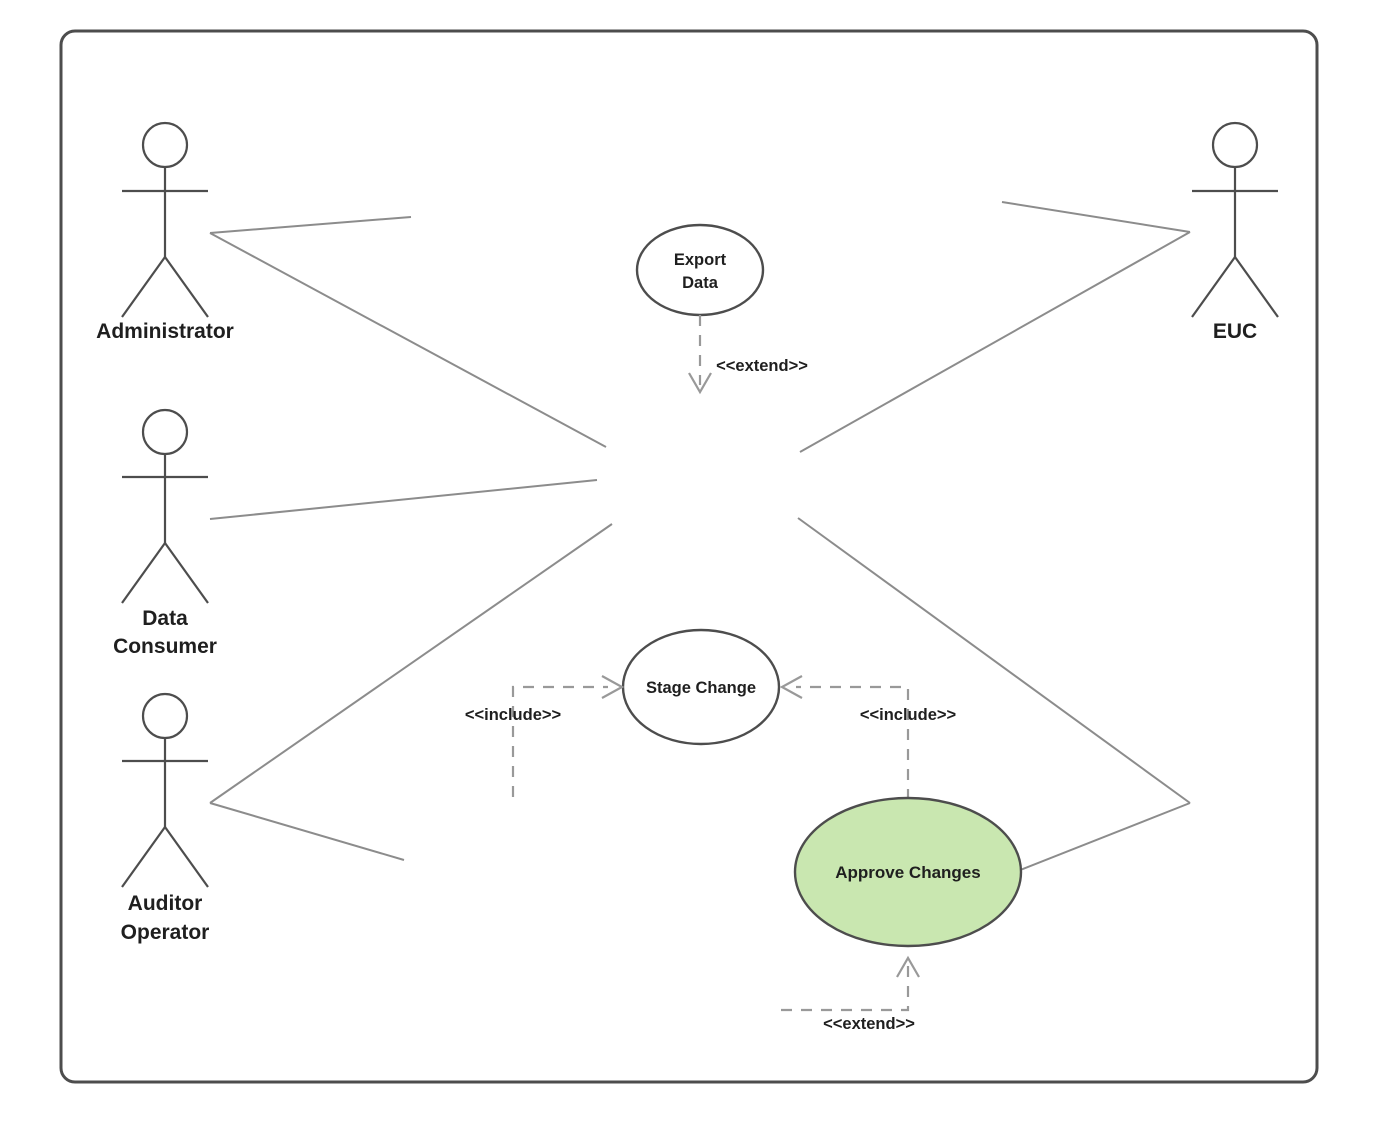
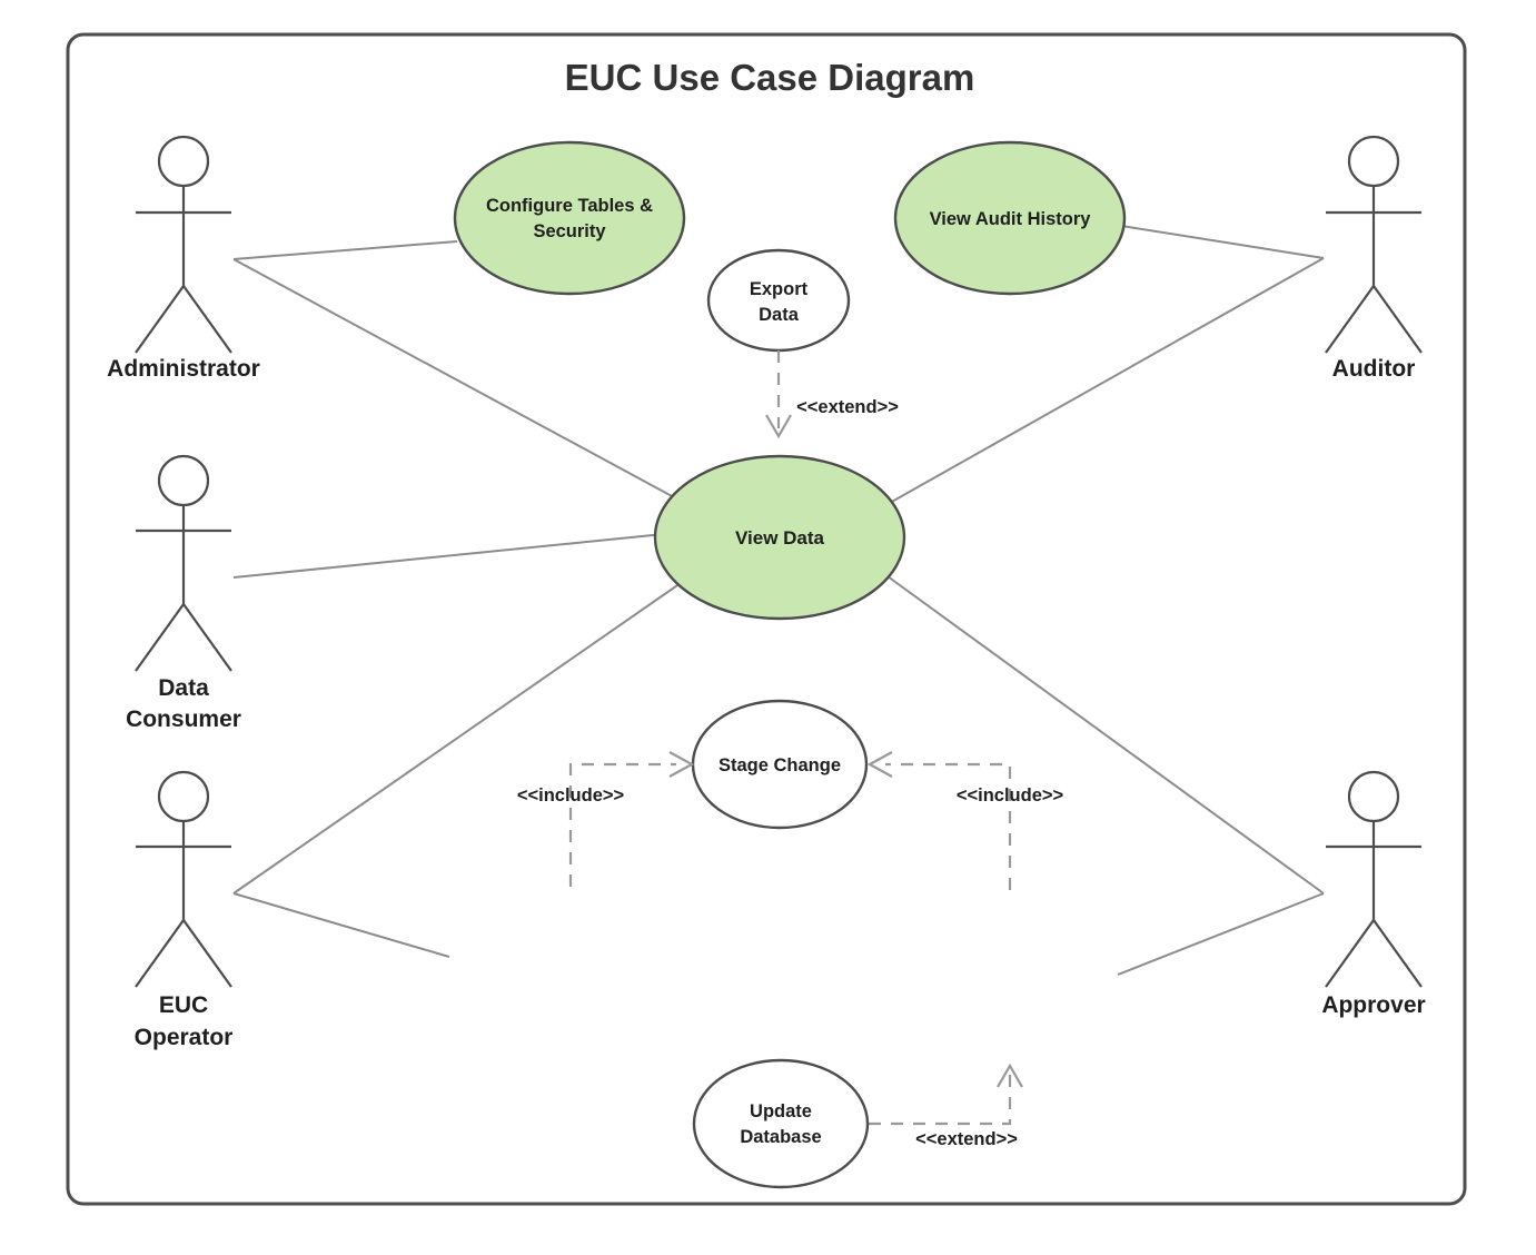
+ EUC Use Case Diagram
  Administrator
  Data
  Consumer
- Auditor
+ EUC
  Operator
- EUC
+ Auditor
+ Approver
+ Configure Tables &
+ Security
+ View Audit History
  Export
  Data
  <<extend>>
+ View Data
  Stage Change
  <<include>>
  <<include>>
- Approve Changes
  <<extend>>
+ Update
+ Database
